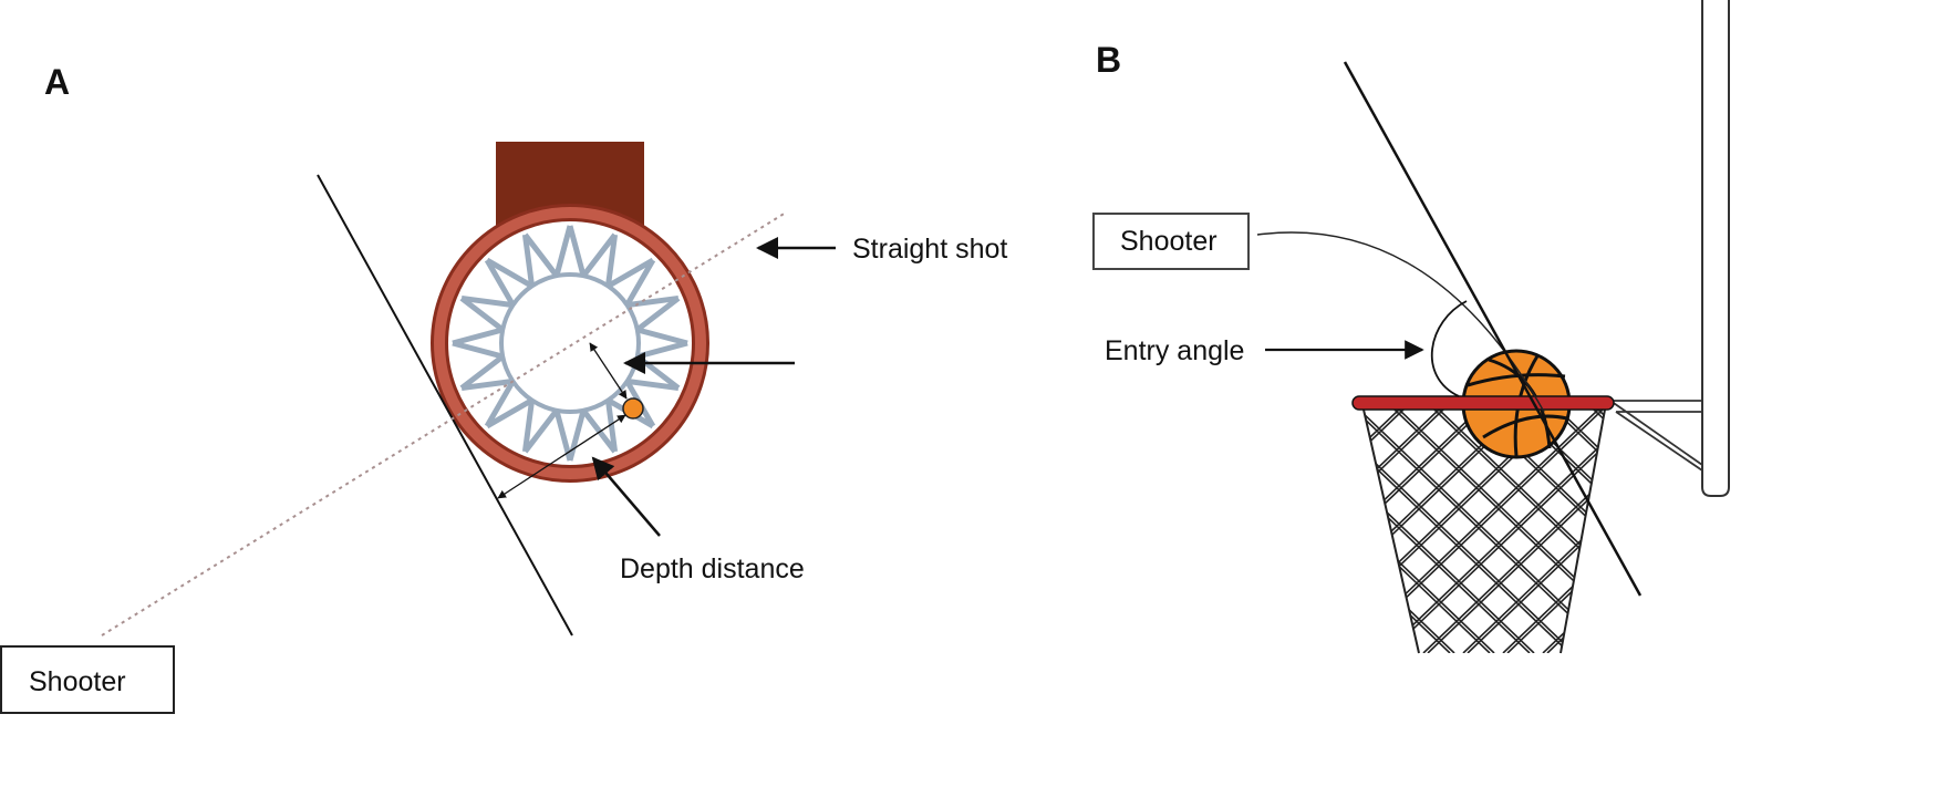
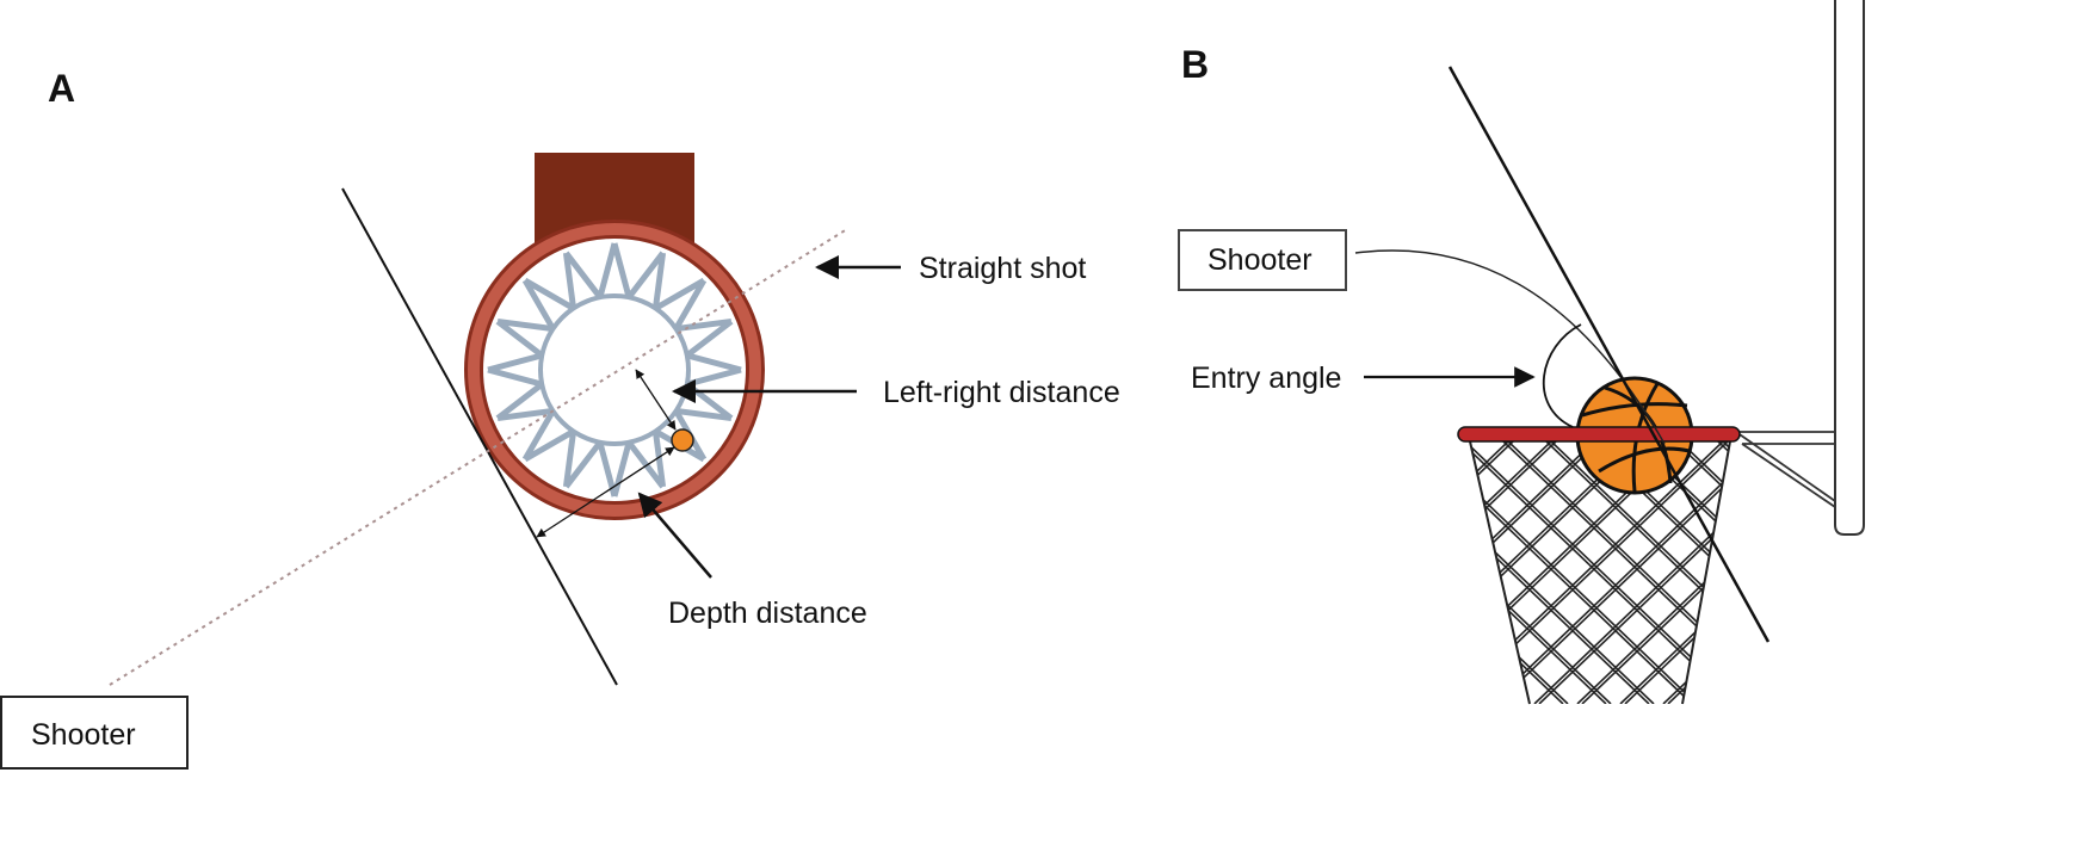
  A
  Straight shot
+ Left-right distance
  Depth distance
  Shooter
  B
  Shooter
  Entry angle
